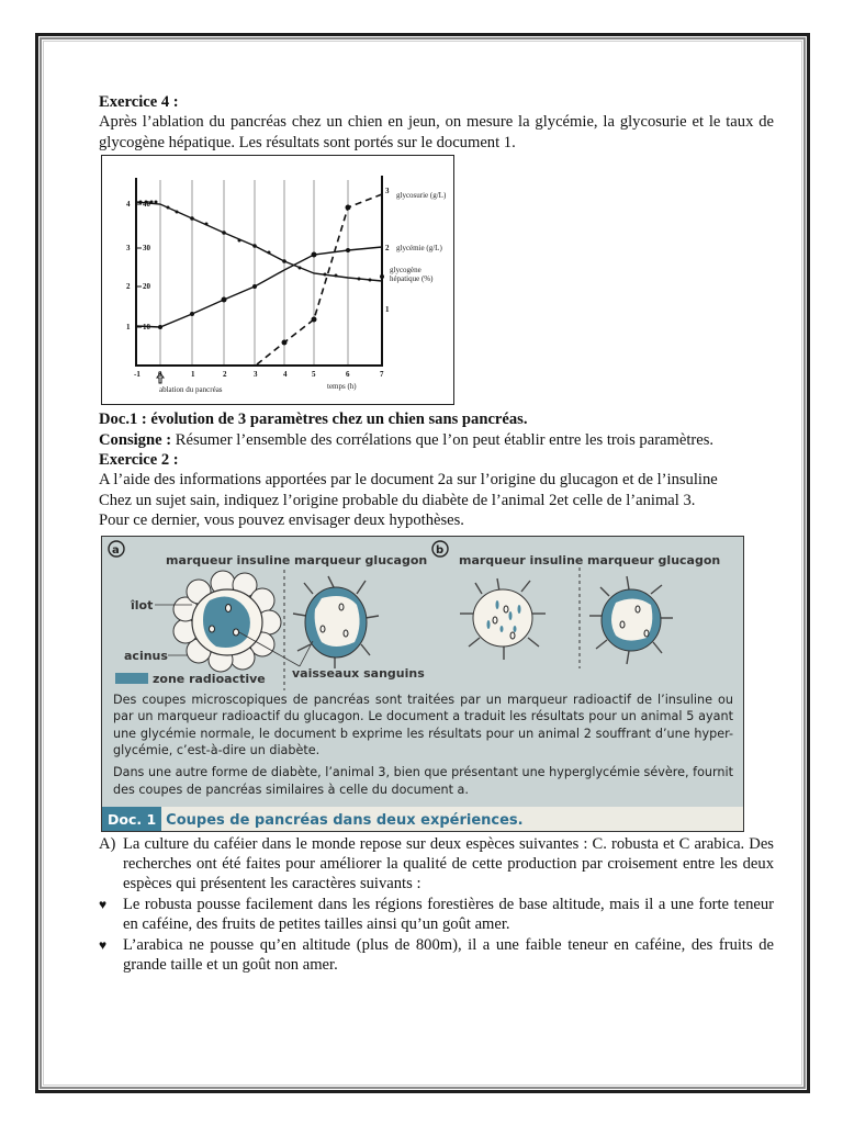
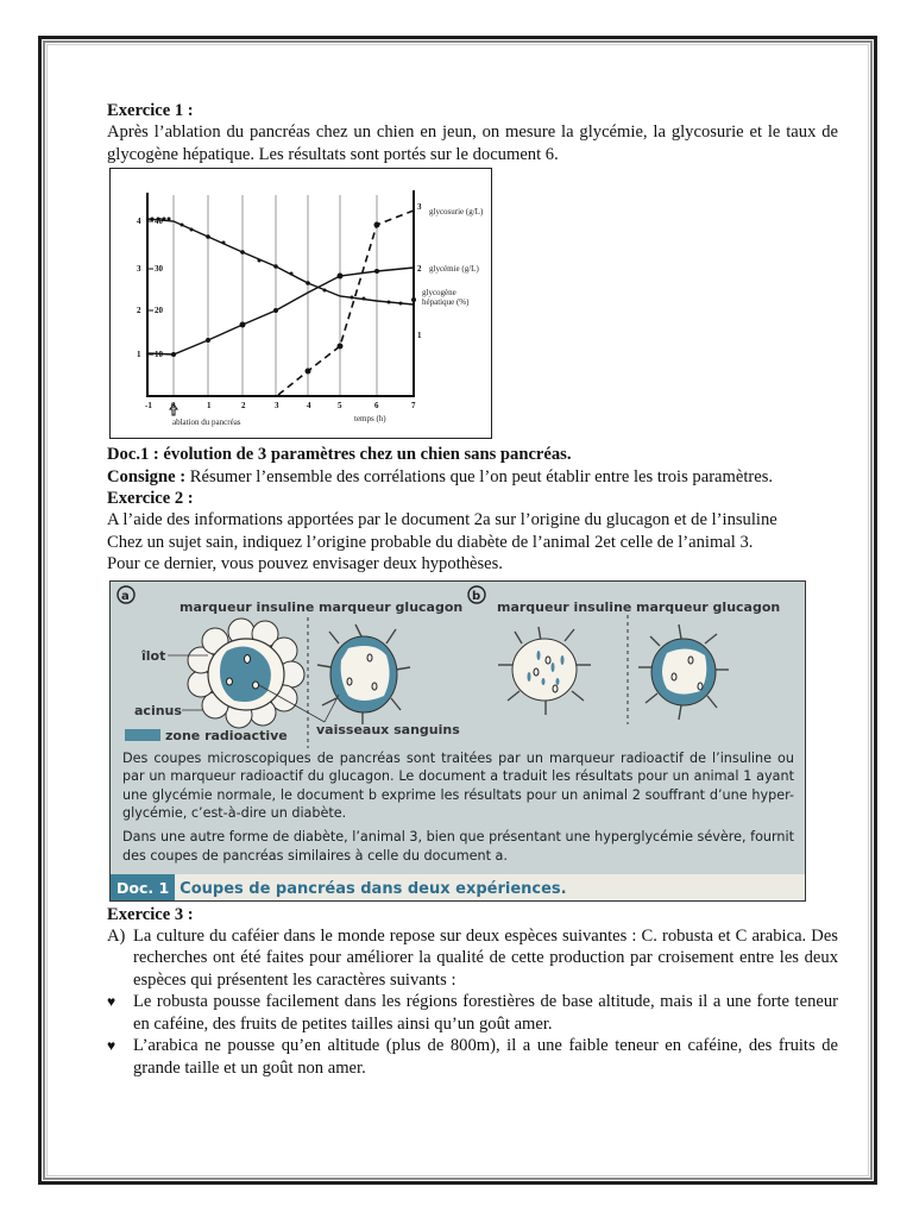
- Exercice 4 :
+ Exercice 1 :
- Après l’ablation du pancréas chez un chien en jeun, on mesure la glycémie, la glycosurie et le taux de glycogène hépatique. Les résultats sont portés sur le document 1.
+ Après l’ablation du pancréas chez un chien en jeun, on mesure la glycémie, la glycosurie et le taux de glycogène hépatique. Les résultats sont portés sur le document 6.
  4
  40
  3
  30
  2
  20
  1
  3
  2
  1
  -1
  1
  2
  3
  4
  5
  6
  7
  ablation du pancréas
  temps (h)
  glycosurie (g/L)
  glycémie (g/L)
  glycogène
  hépatique (%)
  Doc.1 : évolution de 3 paramètres chez un chien sans pancréas.
  Consigne : Résumer l’ensemble des corrélations que l’on peut établir entre les trois paramètres.
  Exercice 2 :
  A l’aide des informations apportées par le document 2a sur l’origine du glucagon et de l’insuline
  Chez un sujet sain, indiquez l’origine probable du diabète de l’animal 2et celle de l’animal 3.
  Pour ce dernier, vous pouvez envisager deux hypothèses.
  a
  marqueur insuline
  marqueur glucagon
  îlot
  acinus
  vaisseaux sanguins
  zone radioactive
  b
  marqueur insuline
  marqueur glucagon
- Des coupes microscopiques de pancréas sont traitées par un marqueur radioactif de l’insuline ou par un marqueur radioactif du glucagon. Le document a traduit les résultats pour un animal 5 ayant une glycémie normale, le document b exprime les résultats pour un animal 2 souffrant d’une hyper-glycémie, c’est-à-dire un diabète.
+ Des coupes microscopiques de pancréas sont traitées par un marqueur radioactif de l’insuline ou par un marqueur radioactif du glucagon. Le document a traduit les résultats pour un animal 1 ayant une glycémie normale, le document b exprime les résultats pour un animal 2 souffrant d’une hyper-glycémie, c’est-à-dire un diabète.
  Dans une autre forme de diabète, l’animal 3, bien que présentant une hyperglycémie sévère, fournit des coupes de pancréas similaires à celle du document a.
  Doc. 1 Coupes de pancréas dans deux expériences.
+ Exercice 3 :
  A)
  La culture du caféier dans le monde repose sur deux espèces suivantes : C. robusta et C arabica. Des recherches ont été faites pour améliorer la qualité de cette production par croisement entre les deux espèces qui présentent les caractères suivants :
  ♥
  Le robusta pousse facilement dans les régions forestières de base altitude, mais il a une forte teneur en caféine, des fruits de petites tailles ainsi qu’un goût amer.
  ♥
  L’arabica ne pousse qu’en altitude (plus de 800m), il a une faible teneur en caféine, des fruits de grande taille et un goût non amer.
